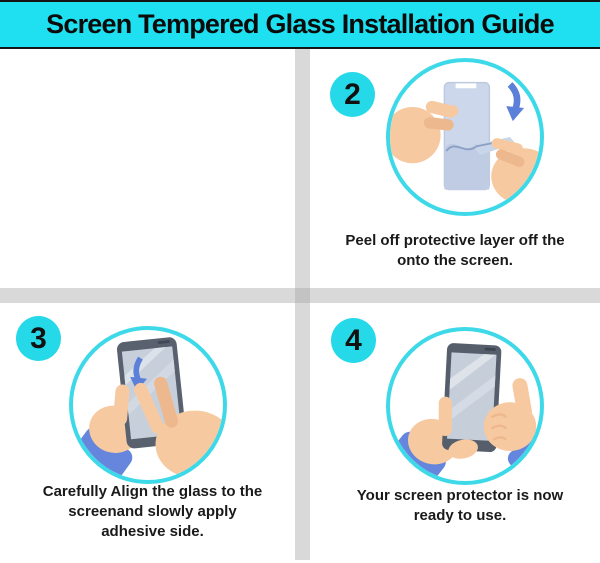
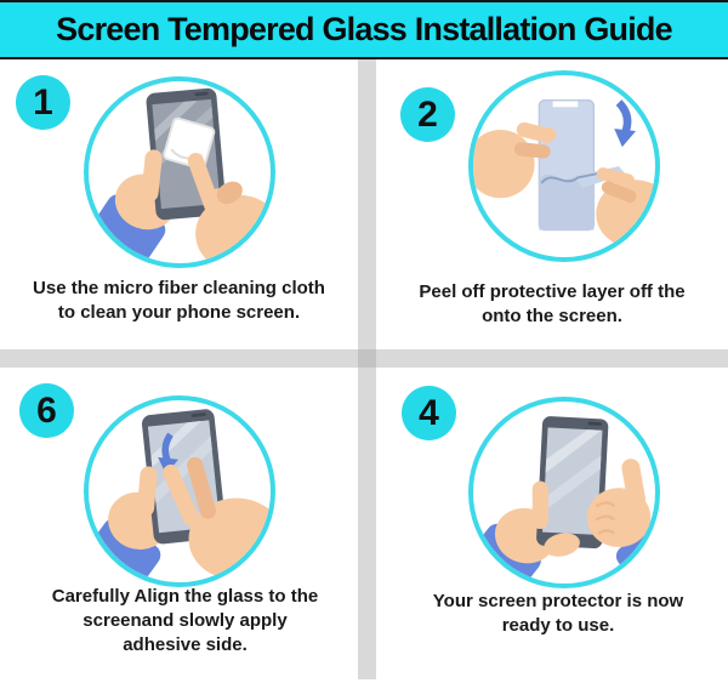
  Screen Tempered Glass Installation Guide
+ 1
+ Use the micro fiber cleaning cloth
+ to clean your phone screen.
  2
  Peel off protective layer off the
  onto the screen.
- 3
+ 6
  Carefully Align the glass to the
  screenand slowly apply
  adhesive side.
  4
  Your screen protector is now
  ready to use.
